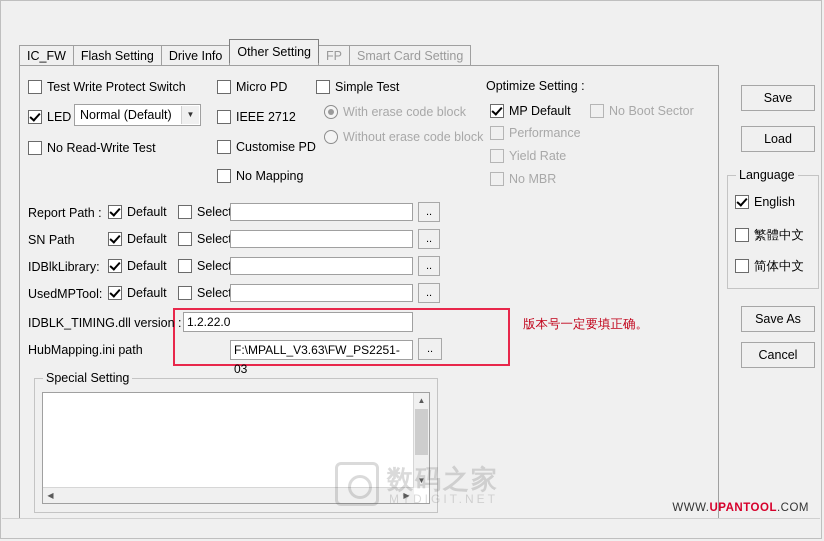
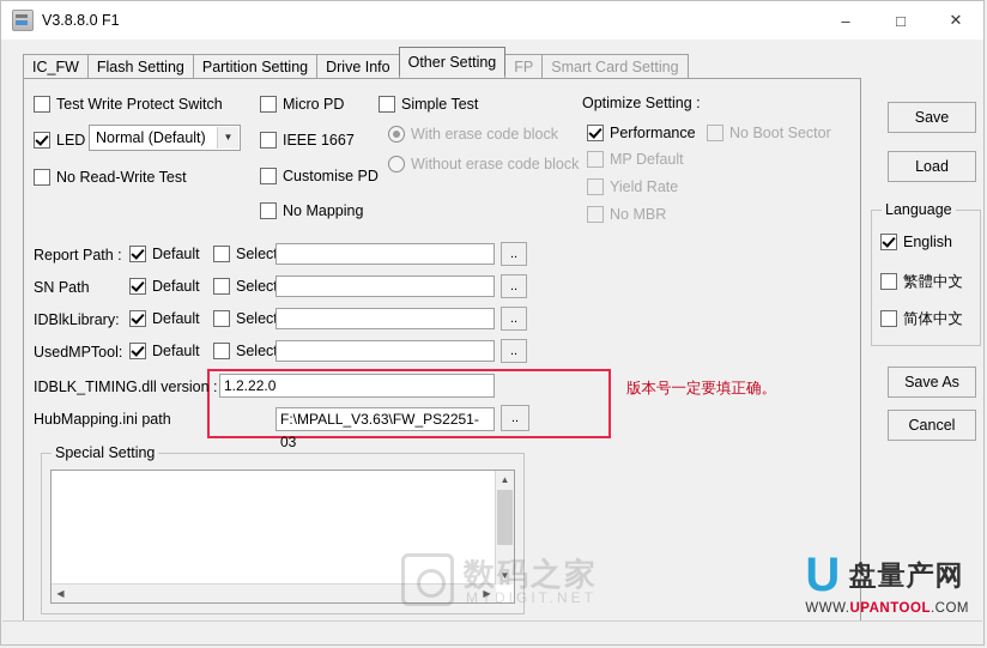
+ V3.8.8.0 F1
+ –
+ □
+ ✕
  IC_FW
  Flash Setting
+ Partition Setting
  Drive Info
  Other Setting
  FP
  Smart Card Setting
  Test Write Protect Switch
  LED
  Normal (Default)
  ▼
  No Read-Write Test
  Micro PD
- IEEE 2712
+ IEEE 1667
  Customise PD
  No Mapping
  Simple Test
  With erase code block
  Without erase code block
  Optimize Setting :
- MP Default
+ Performance
  No Boot Sector
- Performance
+ MP Default
  Yield Rate
  No MBR
  Report Path :
  Default
  Selec
  ..
  SN Path
  Default
  Selec
  ..
  IDBlkLibrary:
  Default
  Selec
  ..
  UsedMPTool:
  Default
  Selec
  ..
  IDBLK_TIMING.dll version :
  1.2.22.0
  HubMapping.ini path
  F:\MPALL_V3.63\FW_PS2251-03
  ..
  版本号一定要填正确。
  Special Setting
  ▲
  ▼
  ◀
  ▶
  数码之家
  MYDIGIT.NET
  Save
  Load
  Language
  English
  繁體中文
  简体中文
  Save As
  Cancel
+ U 盘量产网
  WWW.UPANTOOL.COM
